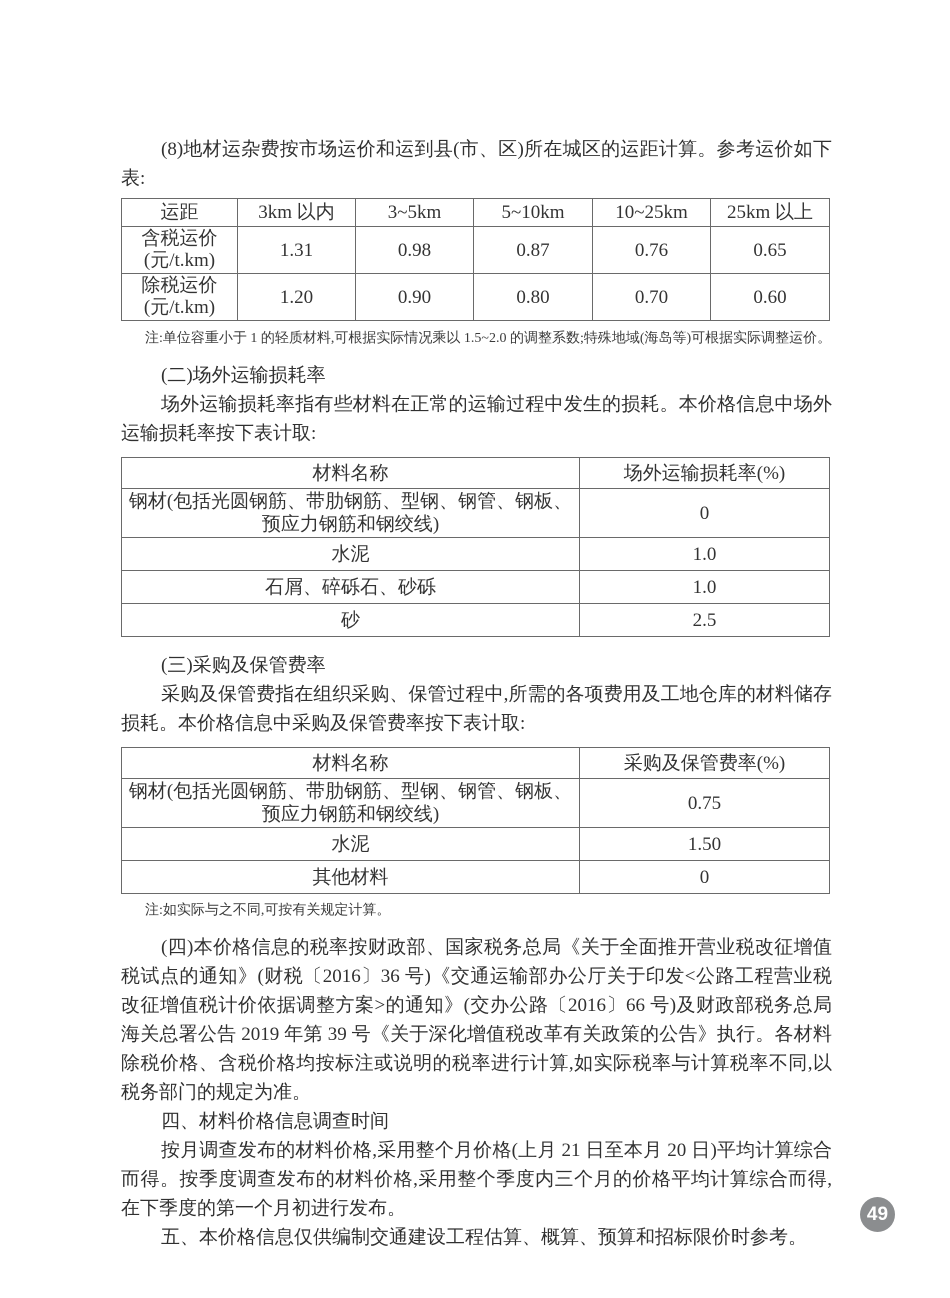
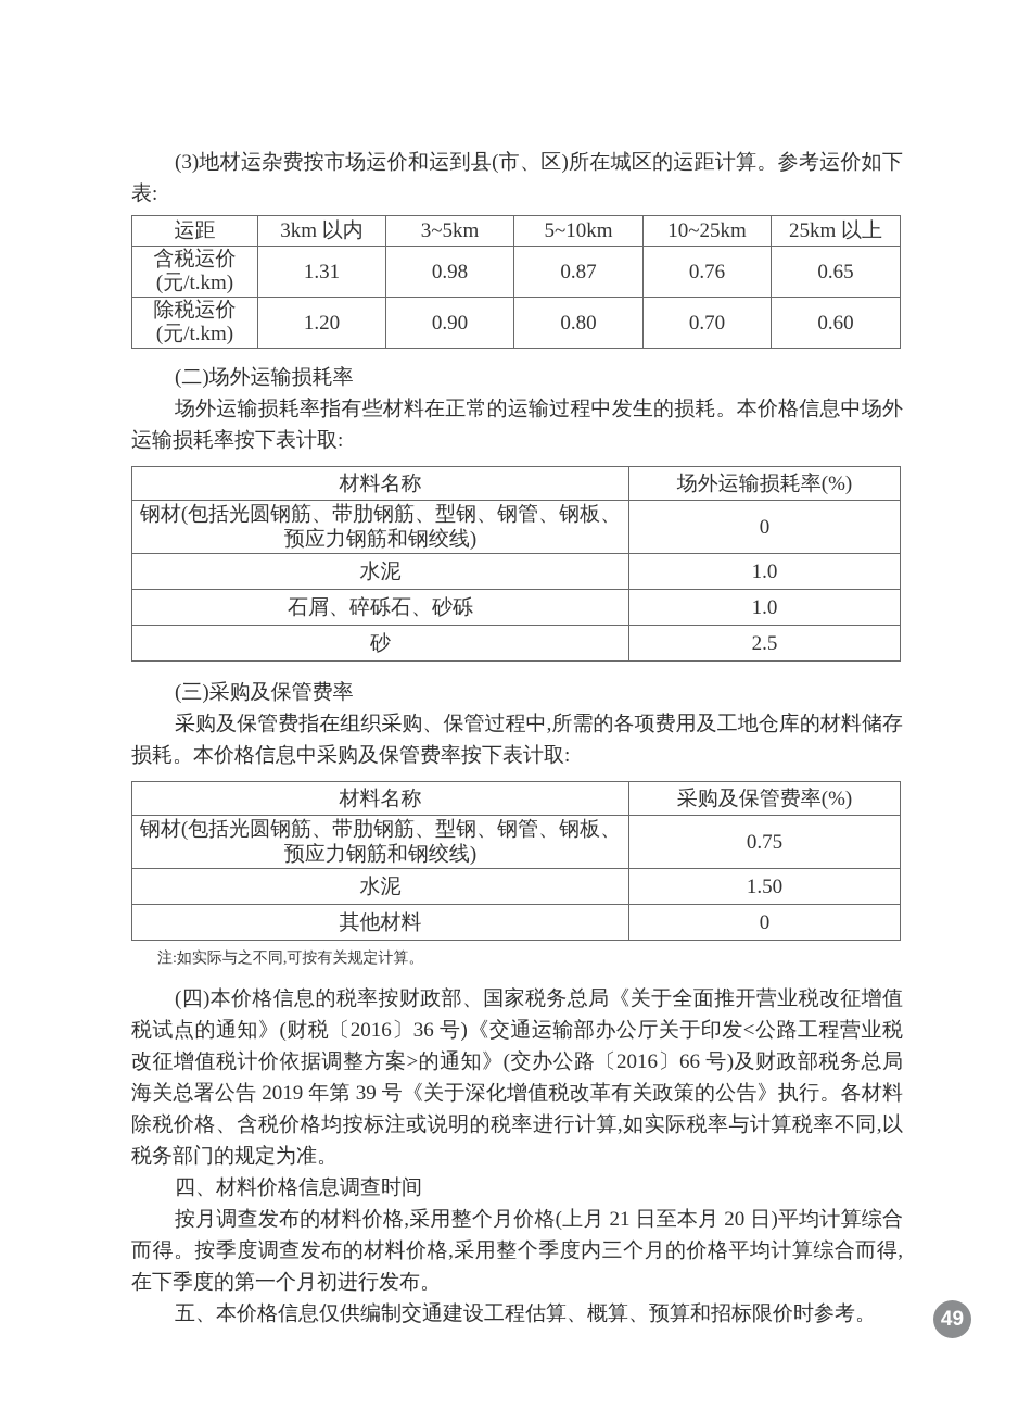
- (8)地材运杂费按市场运价和运到县(市、区)所在城区的运距计算。参考运价如下表:
+ (3)地材运杂费按市场运价和运到县(市、区)所在城区的运距计算。参考运价如下表:
  运距	3km 以内	3~5km	5~10km	10~25km	25km 以上
  含税运价 (元/t.km)	1.31	0.98	0.87	0.76	0.65
  除税运价 (元/t.km)	1.20	0.90	0.80	0.70	0.60
- 注:单位容重小于 1 的轻质材料,可根据实际情况乘以 1.5~2.0 的调整系数;特殊地域(海岛等)可根据实际调整运价。
  (二)场外运输损耗率
  场外运输损耗率指有些材料在正常的运输过程中发生的损耗。本价格信息中场外运输损耗率按下表计取:
  材料名称	场外运输损耗率(%)
  钢材(包括光圆钢筋、带肋钢筋、型钢、钢管、钢板、预应力钢筋和钢绞线)	0
  水泥	1.0
  石屑、碎砾石、砂砾	1.0
  砂	2.5
  (三)采购及保管费率
  采购及保管费指在组织采购、保管过程中,所需的各项费用及工地仓库的材料储存损耗。本价格信息中采购及保管费率按下表计取:
  材料名称	采购及保管费率(%)
  钢材(包括光圆钢筋、带肋钢筋、型钢、钢管、钢板、预应力钢筋和钢绞线)	0.75
  水泥	1.50
  其他材料	0
  注:如实际与之不同,可按有关规定计算。
  (四)本价格信息的税率按财政部、国家税务总局《关于全面推开营业税改征增值税试点的通知》(财税〔2016〕36 号)《交通运输部办公厅关于印发<公路工程营业税改征增值税计价依据调整方案>的通知》(交办公路〔2016〕66 号)及财政部税务总局海关总署公告 2019 年第 39 号《关于深化增值税改革有关政策的公告》执行。各材料除税价格、含税价格均按标注或说明的税率进行计算,如实际税率与计算税率不同,以税务部门的规定为准。
  四、材料价格信息调查时间
  按月调查发布的材料价格,采用整个月价格(上月 21 日至本月 20 日)平均计算综合而得。按季度调查发布的材料价格,采用整个季度内三个月的价格平均计算综合而得,在下季度的第一个月初进行发布。
  五、本价格信息仅供编制交通建设工程估算、概算、预算和招标限价时参考。
  49
